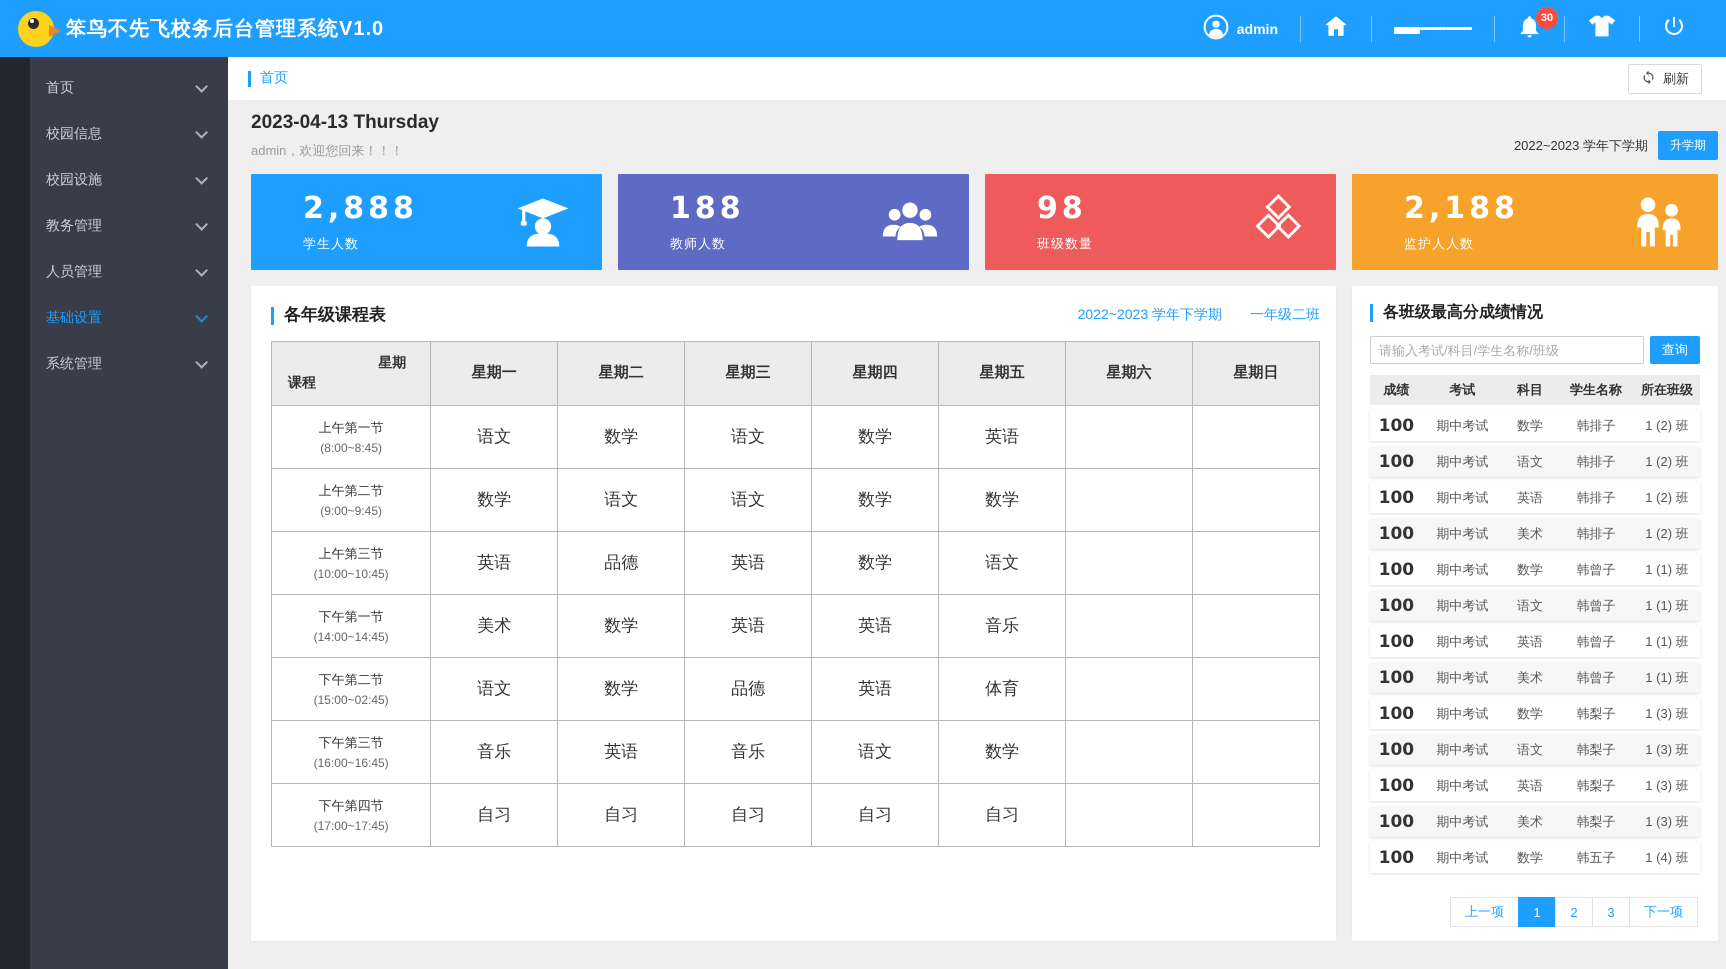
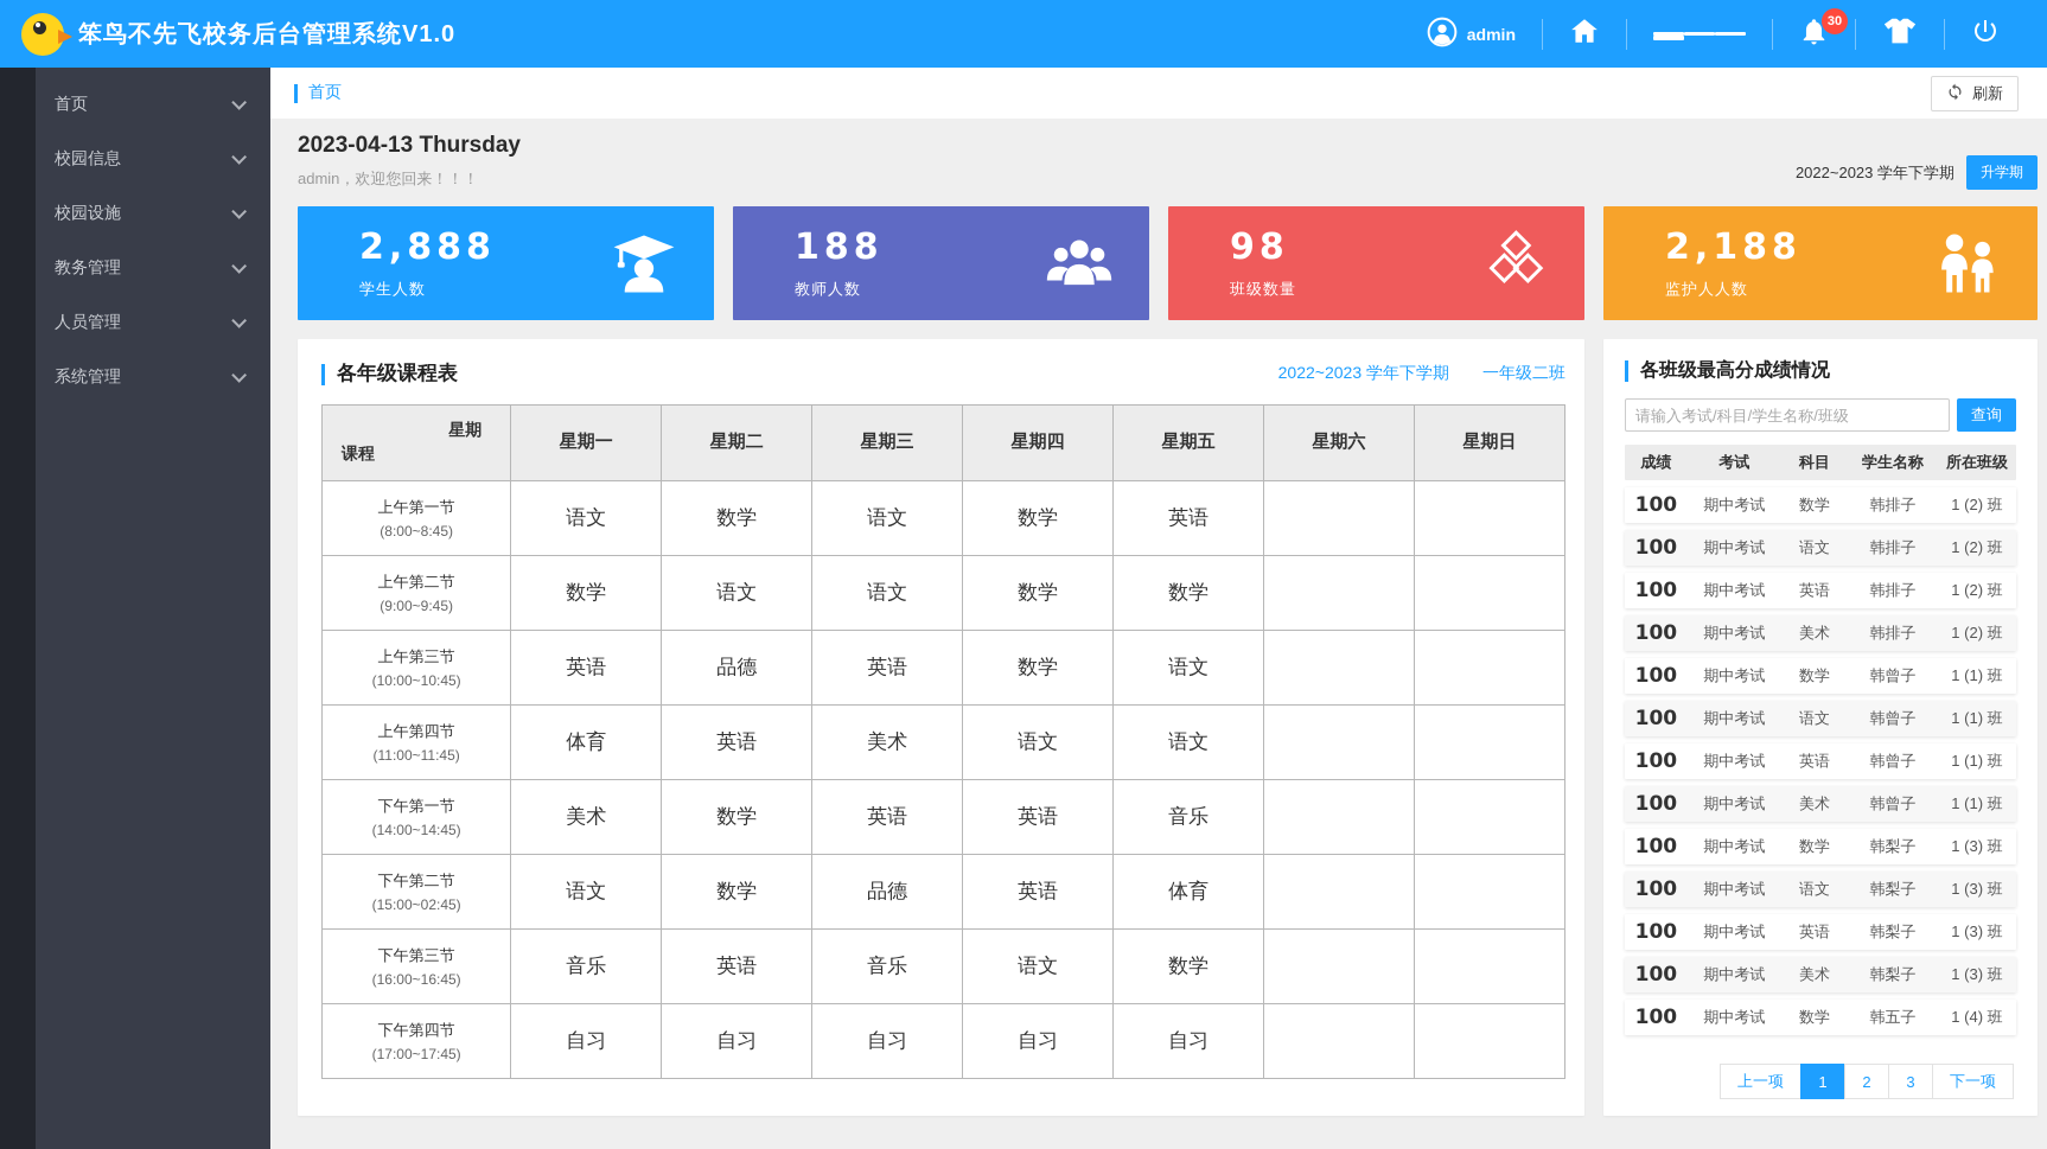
  笨鸟不先飞校务后台管理系统V1.0
  admin
  30
  首页
  校园信息
  校园设施
  教务管理
  人员管理
- 基础设置
  系统管理
  首页
  刷新
  2023-04-13 Thursday
  admin，欢迎您回来！！！
  2022~2023 学年下学期
  升学期
  2,888
  学生人数
  188
  教师人数
  98
  班级数量
  2,188
  监护人人数
  各年级课程表
  2022~2023 学年下学期
  一年级二班
  星期 课程		星期一	星期二	星期三	星期四	星期五	星期六	星期日
  上午第一节 (8:00~8:45)	语文	数学	语文	数学	英语
  上午第二节 (9:00~9:45)	数学	语文	语文	数学	数学
  上午第三节 (10:00~10:45)	英语	品德	英语	数学	语文
+ 上午第四节 (11:00~11:45)	体育	英语	美术	语文	语文
  下午第一节 (14:00~14:45)	美术	数学	英语	英语	音乐
  下午第二节 (15:00~02:45)	语文	数学	品德	英语	体育
  下午第三节 (16:00~16:45)	音乐	英语	音乐	语文	数学
  下午第四节 (17:00~17:45)	自习	自习	自习	自习	自习
  各班级最高分成绩情况
  请输入考试/科目/学生名称/班级
  查询
  成绩
  考试
  科目
  学生名称
  所在班级
  100
  期中考试
  数学
  韩排子
  1 (2) 班
  100
  期中考试
  语文
  韩排子
  1 (2) 班
  100
  期中考试
  英语
  韩排子
  1 (2) 班
  100
  期中考试
  美术
  韩排子
  1 (2) 班
  100
  期中考试
  数学
  韩曾子
  1 (1) 班
  100
  期中考试
  语文
  韩曾子
  1 (1) 班
  100
  期中考试
  英语
  韩曾子
  1 (1) 班
  100
  期中考试
  美术
  韩曾子
  1 (1) 班
  100
  期中考试
  数学
  韩梨子
  1 (3) 班
  100
  期中考试
  语文
  韩梨子
  1 (3) 班
  100
  期中考试
  英语
  韩梨子
  1 (3) 班
  100
  期中考试
  美术
  韩梨子
  1 (3) 班
  100
  期中考试
  数学
  韩五子
  1 (4) 班
  上一项
  1
  2
  3
  下一项
